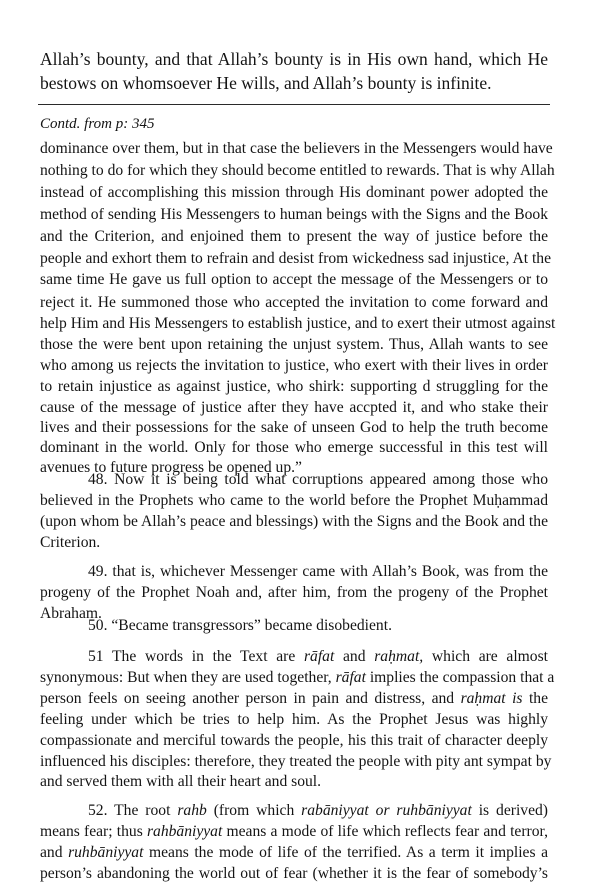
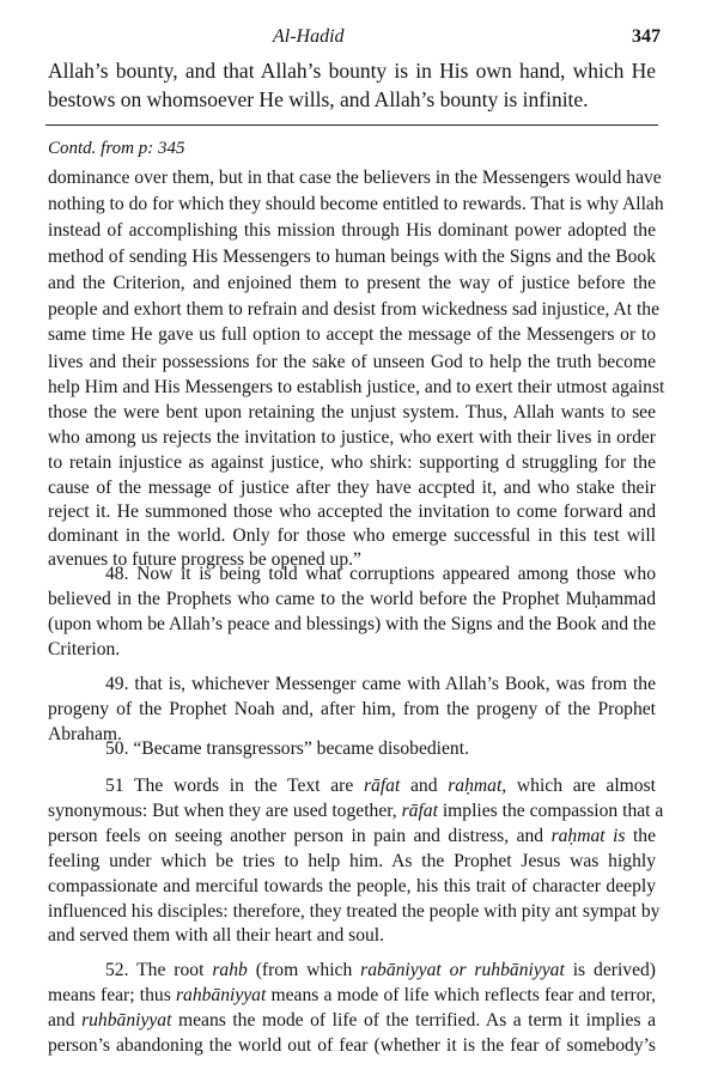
+ Al-Hadid
+ 347
  Allah’s bounty, and that Allah’s bounty is in His own hand, which He
  bestows on whomsoever He wills, and Allah’s bounty is infinite.
  Contd. from p: 345
  dominance over them, but in that case the believers in the Messengers would have
  nothing to do for which they should become entitled to rewards. That is why Allah
  instead of accomplishing this mission through His dominant power adopted the
  method of sending His Messengers to human beings with the Signs and the Book
  and the Criterion, and enjoined them to present the way of justice before the
  people and exhort them to refrain and desist from wickedness sad injustice, At the
  same time He gave us full option to accept the message of the Messengers or to
- reject it. He summoned those who accepted the invitation to come forward and
+ lives and their possessions for the sake of unseen God to help the truth become
  help Him and His Messengers to establish justice, and to exert their utmost against
  those the were bent upon retaining the unjust system. Thus, Allah wants to see
  who among us rejects the invitation to justice, who exert with their lives in order
  to retain injustice as against justice, who shirk: supporting d struggling for the
  cause of the message of justice after they have accpted it, and who stake their
- lives and their possessions for the sake of unseen God to help the truth become
+ reject it. He summoned those who accepted the invitation to come forward and
  dominant in the world. Only for those who emerge successful in this test will
  avenues to future progress be opened up.”
  48. Now it is being told what corruptions appeared among those who
  believed in the Prophets who came to the world before the Prophet Muḥammad
  (upon whom be Allah’s peace and blessings) with the Signs and the Book and the
  Criterion.
  49. that is, whichever Messenger came with Allah’s Book, was from the
  progeny of the Prophet Noah and, after him, from the progeny of the Prophet
  Abraham.
  50. “Became transgressors” became disobedient.
  51 The words in the Text are rāfat and raḥmat, which are almost
  synonymous: But when they are used together, rāfat implies the compassion that a
  person feels on seeing another person in pain and distress, and raḥmat is the
  feeling under which be tries to help him. As the Prophet Jesus was highly
  compassionate and merciful towards the people, his this trait of character deeply
  influenced his disciples: therefore, they treated the people with pity ant sympat by
  and served them with all their heart and soul.
  52. The root rahb (from which rabāniyyat or ruhbāniyyat is derived)
  means fear; thus rahbāniyyat means a mode of life which reflects fear and terror,
  and ruhbāniyyat means the mode of life of the terrified. As a term it implies a
  person’s abandoning the world out of fear (whether it is the fear of somebody’s
